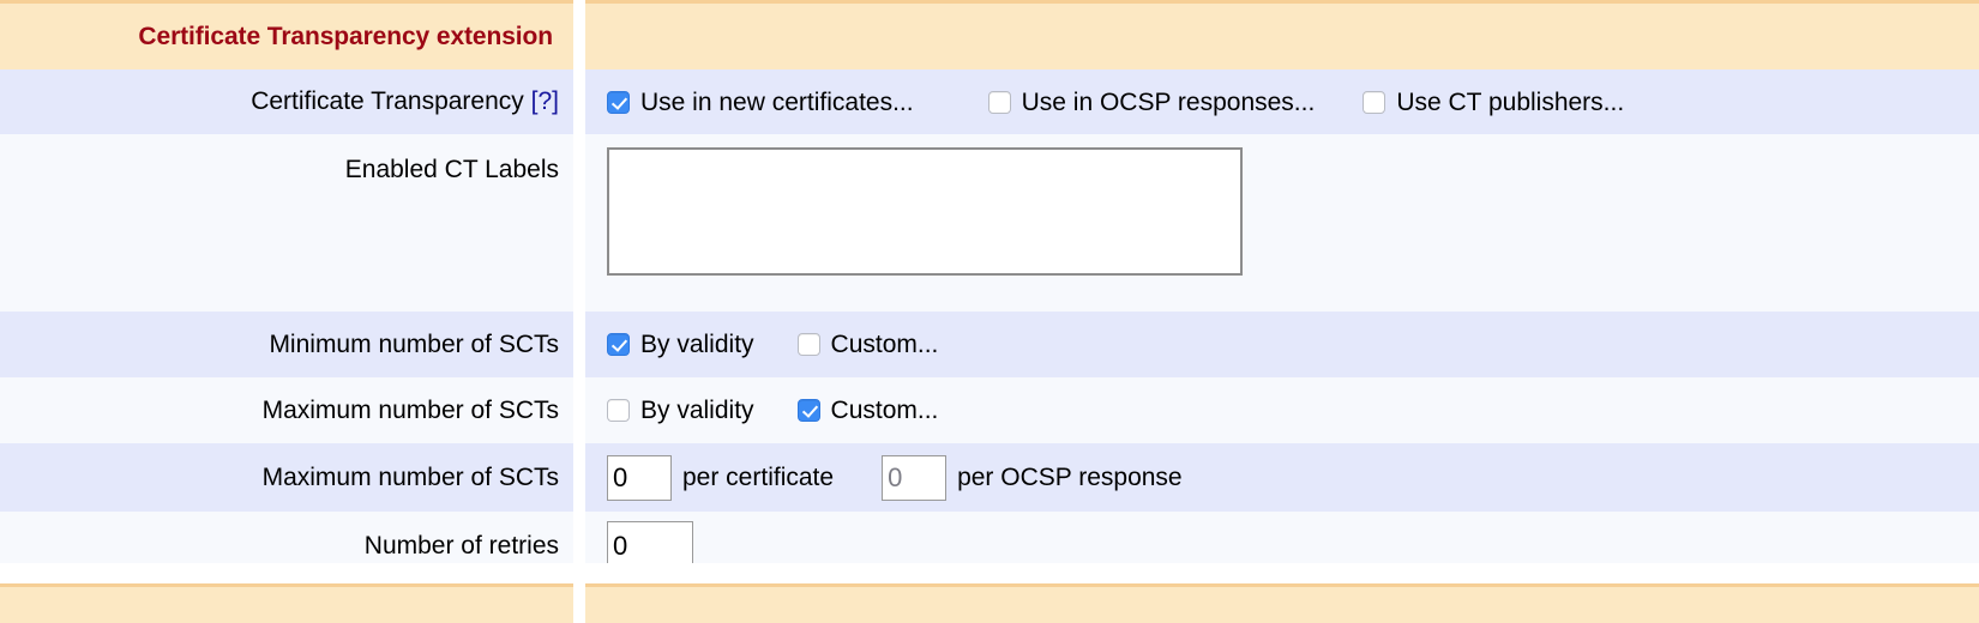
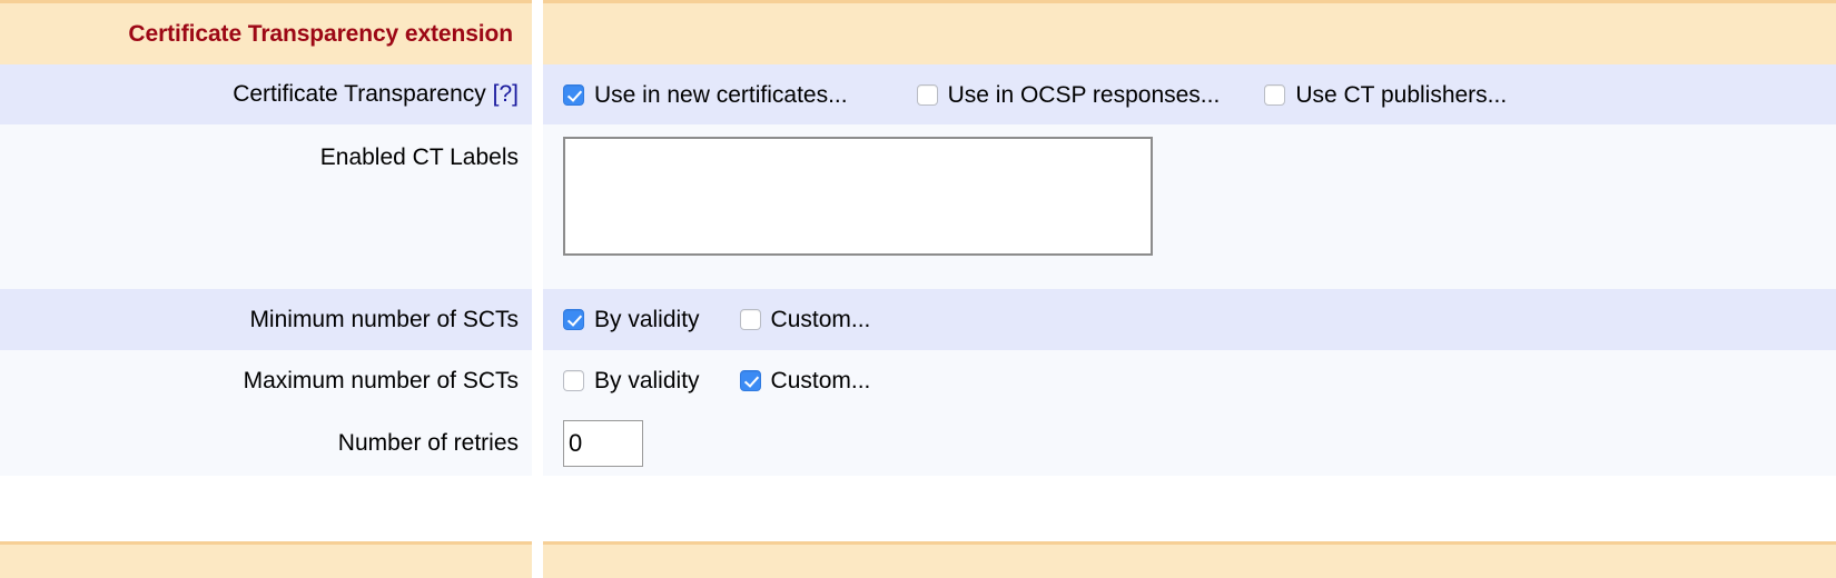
  Certificate Transparency extension
  Certificate Transparency [?]		Use in new certificates... Use in OCSP responses... Use CT publishers...
  Enabled CT Labels
  Minimum number of SCTs		By validity Custom...
  Maximum number of SCTs		By validity Custom...
- Maximum number of SCTs		0 per certificate 0 per OCSP response
  Number of retries		0
